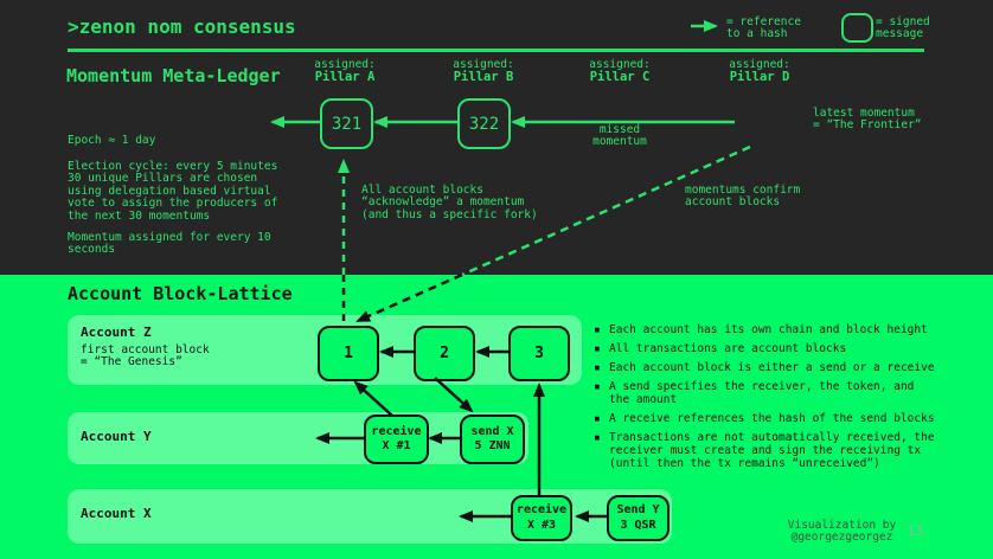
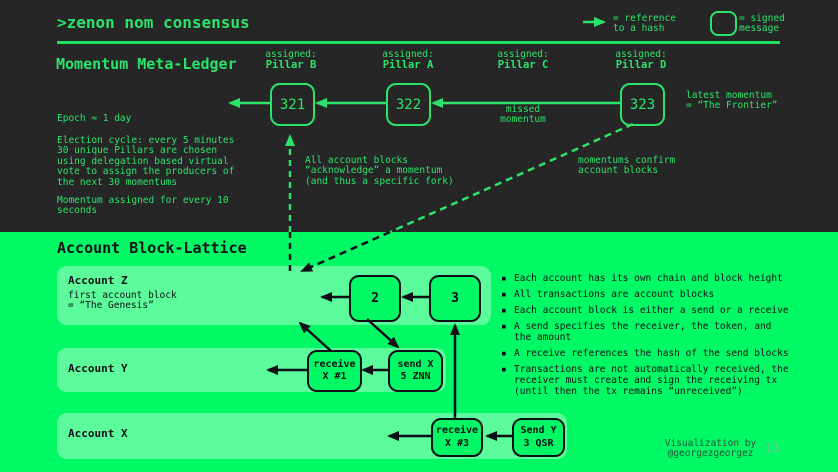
  >zenon nom consensus
  = reference
  to a hash
  = signed
  message
  Momentum Meta-Ledger
  Epoch ≈ 1 day
  Election cycle: every 5 minutes
  30 unique Pillars are chosen
  using delegation based virtual
  vote to assign the producers of
  the next 30 momentums
  Momentum assigned for every 10
  seconds
  assigned:
- Pillar A
+ Pillar B
  assigned:
- Pillar B
+ Pillar A
  assigned:
  Pillar C
  assigned:
  Pillar D
  321
  322
+ 323
  missed
  momentum
  latest momentum
  = “The Frontier”
  All account blocks
  “acknowledge” a momentum
  (and thus a specific fork)
  momentums confirm
  account blocks
  Account Block-Lattice
  Account Z
  first account block
  = “The Genesis”
  Account Y
  Account X
- 1
  2
  3
  receive
  X #1
  send X
  5 ZNN
  receive
  X #3
  Send Y
  3 QSR
  ▪
  Each account has its own chain and block height
  ▪
  All transactions are account blocks
  ▪
  Each account block is either a send or a receive
  ▪
  A send specifies the receiver, the token, and
  the amount
  ▪
  A receive references the hash of the send blocks
  ▪
  Transactions are not automatically received, the
  receiver must create and sign the receiving tx
  (until then the tx remains “unreceived”)
  Visualization by
  @georgezgeorgez
  13
